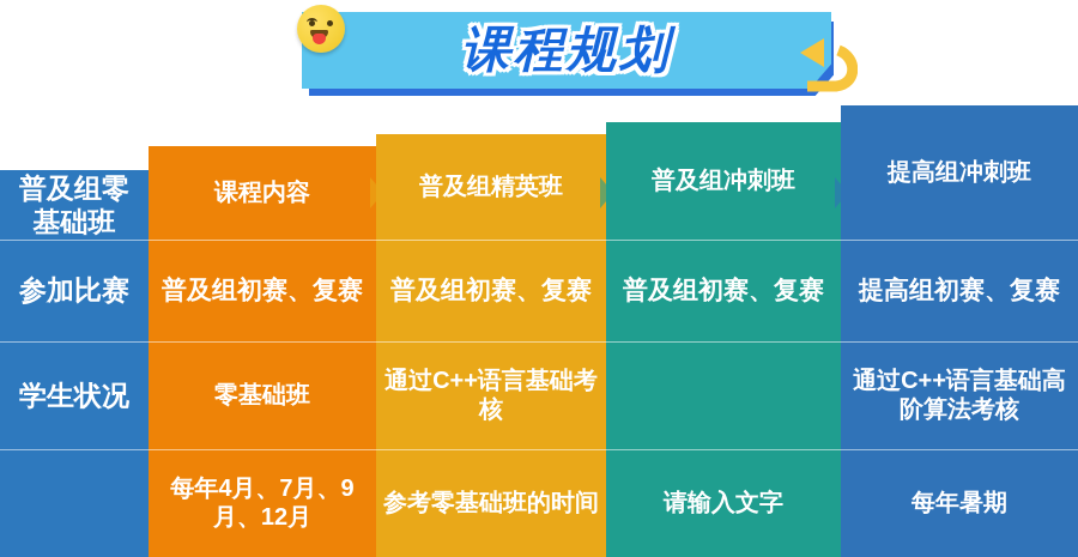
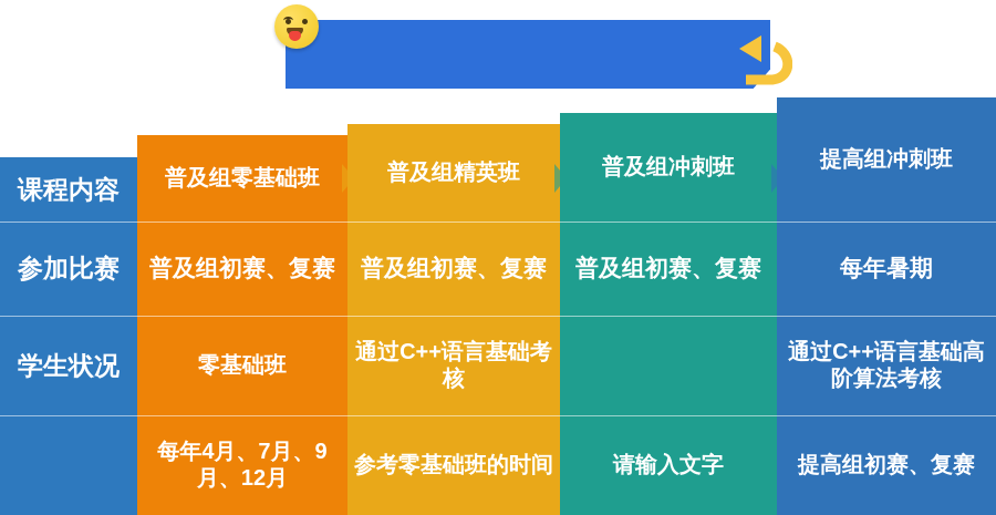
- 课程规划
- 普及组零基础班
+ 课程内容
  参加比赛
  学生状况
- 课程内容
+ 普及组零基础班
  普及组初赛、复赛
  零基础班
  每年4月、7月、9月、12月
  普及组精英班
  普及组初赛、复赛
  通过C++语言基础考核
  参考零基础班的时间
  普及组冲刺班
  普及组初赛、复赛
  请输入文字
  提高组冲刺班
- 提高组初赛、复赛
+ 每年暑期
  通过C++语言基础高阶算法考核
- 每年暑期
+ 提高组初赛、复赛
